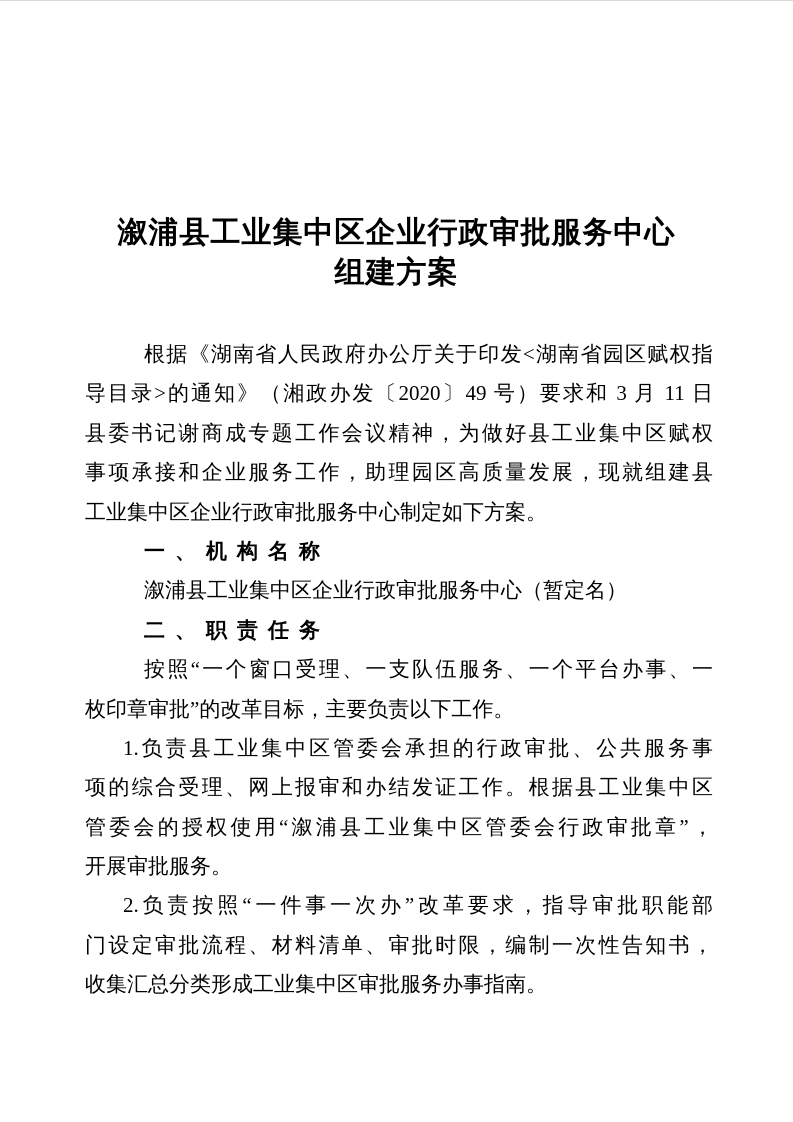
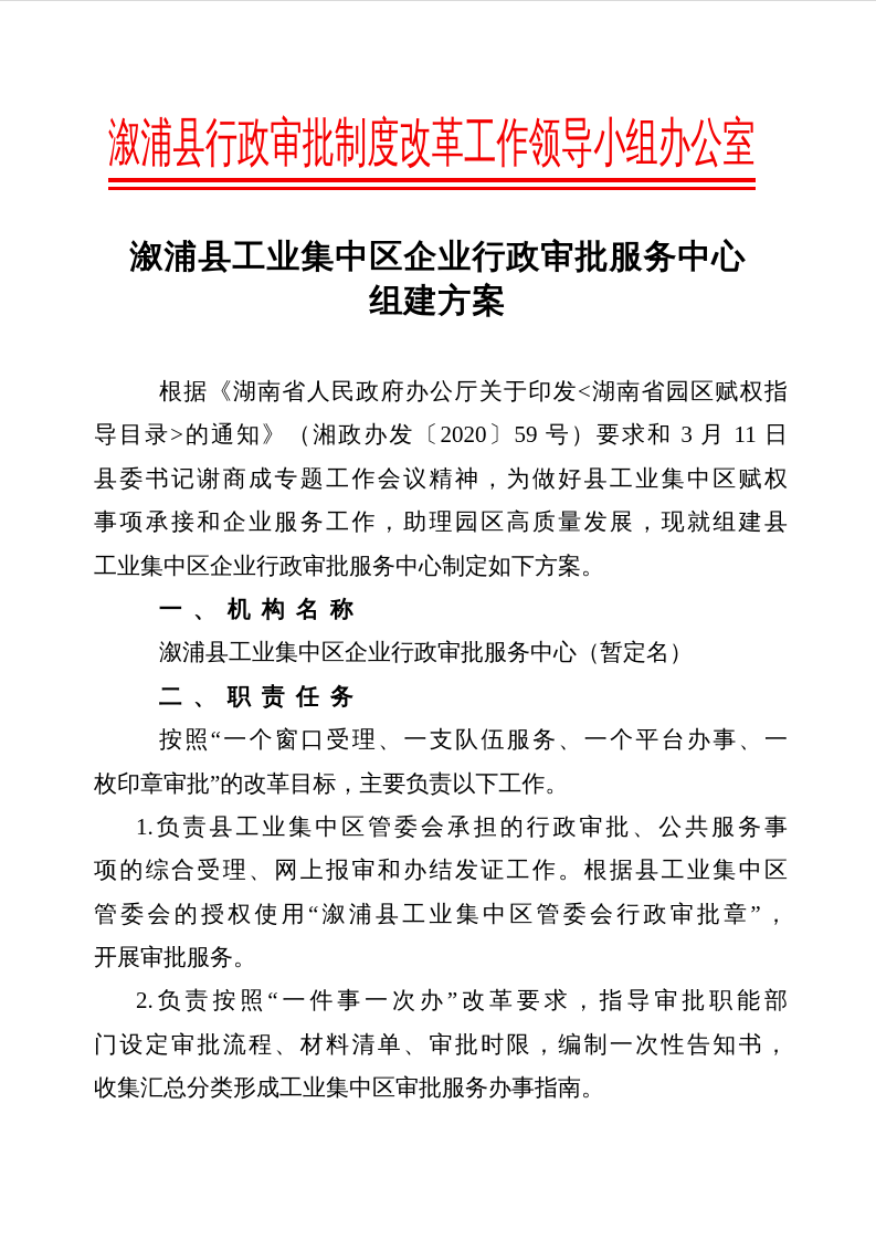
+ 溆浦县行政审批制度改革工作领导小组办公室
  溆浦县工业集中区企业行政审批服务中心
  组建方案
  根据《湖南省人民政府办公厅关于印发<湖南省园区赋权指
- 导目录>的通知》（湘政办发〔2020〕49 号）要求和 3 月 11 日
+ 导目录>的通知》（湘政办发〔2020〕59 号）要求和 3 月 11 日
  县委书记谢商成专题工作会议精神，为做好县工业集中区赋权
  事项承接和企业服务工作，助理园区高质量发展，现就组建县
  工业集中区企业行政审批服务中心制定如下方案。
  一、机构名称
  溆浦县工业集中区企业行政审批服务中心（暂定名）
  二、职责任务
  按照“一个窗口受理、一支队伍服务、一个平台办事、一
  枚印章审批”的改革目标，主要负责以下工作。
  1.负责县工业集中区管委会承担的行政审批、公共服务事
  项的综合受理、网上报审和办结发证工作。根据县工业集中区
  管委会的授权使用“溆浦县工业集中区管委会行政审批章”，
  开展审批服务。
  2.负责按照“一件事一次办”改革要求，指导审批职能部
  门设定审批流程、材料清单、审批时限，编制一次性告知书，
  收集汇总分类形成工业集中区审批服务办事指南。
